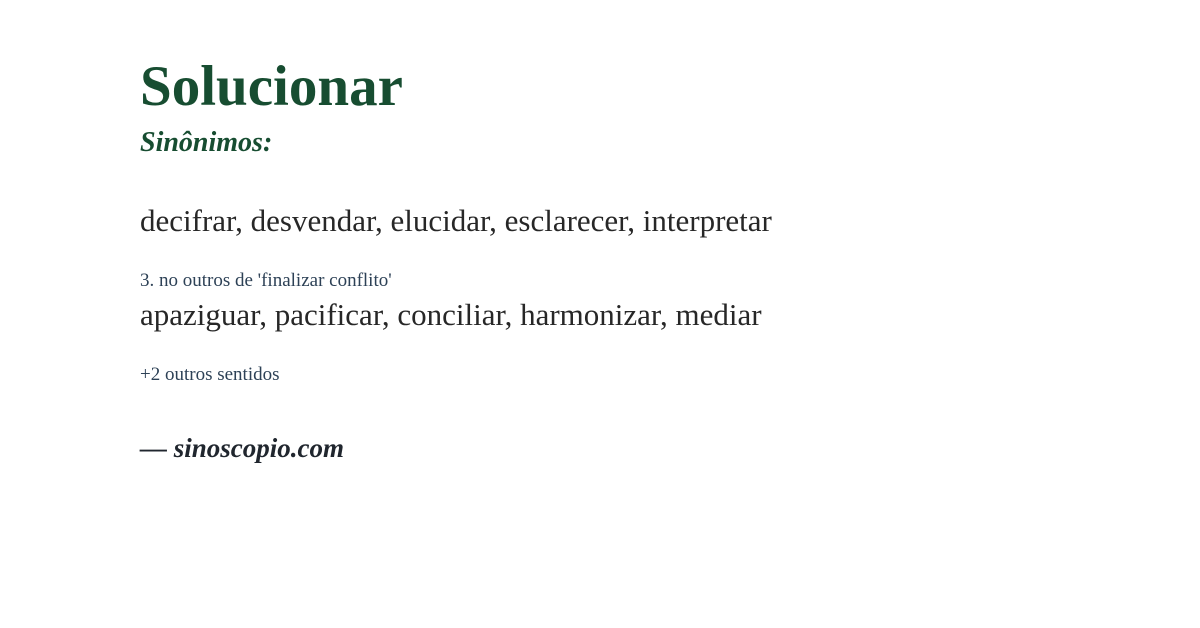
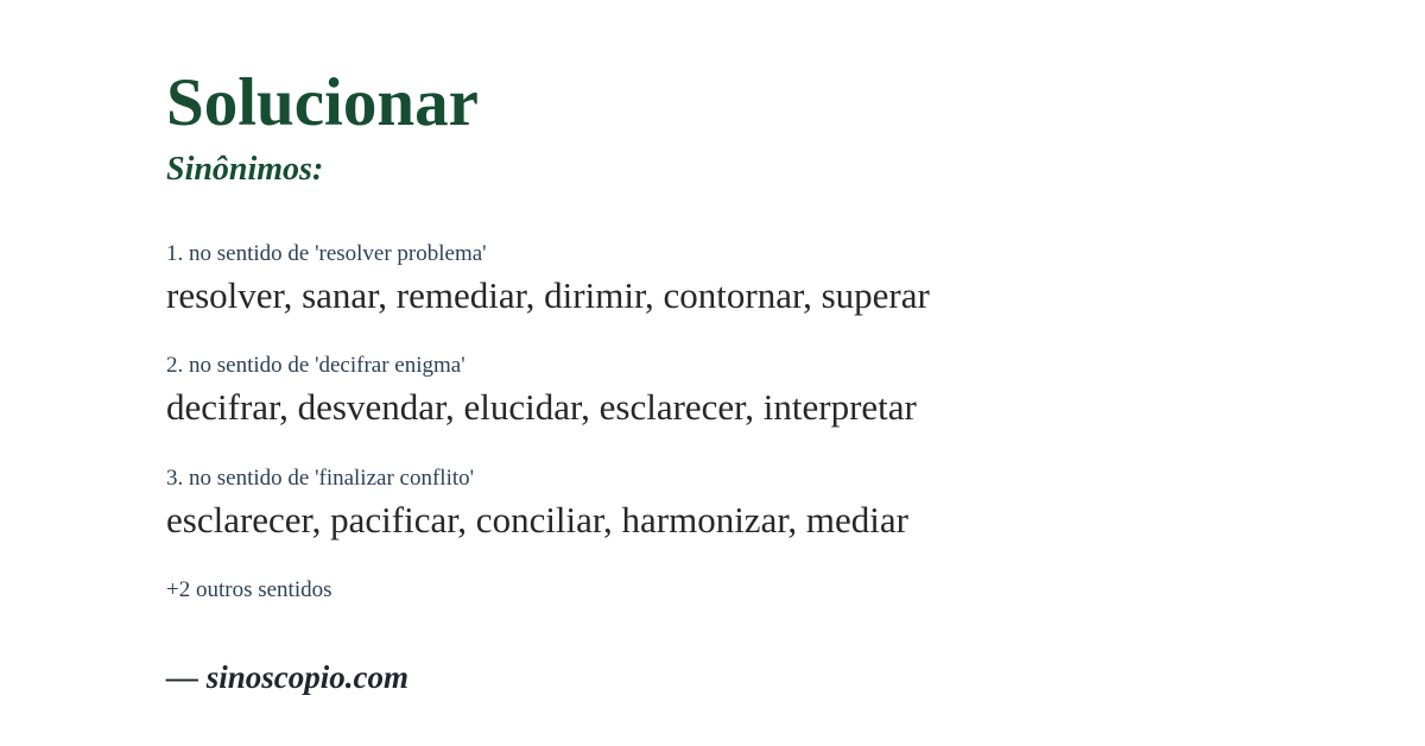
  Solucionar
  Sinônimos:
+ 1. no sentido de 'resolver problema'
+ resolver, sanar, remediar, dirimir, contornar, superar
+ 2. no sentido de 'decifrar enigma'
  decifrar, desvendar, elucidar, esclarecer, interpretar
- 3. no outros de 'finalizar conflito'
+ 3. no sentido de 'finalizar conflito'
- apaziguar, pacificar, conciliar, harmonizar, mediar
+ esclarecer, pacificar, conciliar, harmonizar, mediar
  +2 outros sentidos
  — sinoscopio.com
